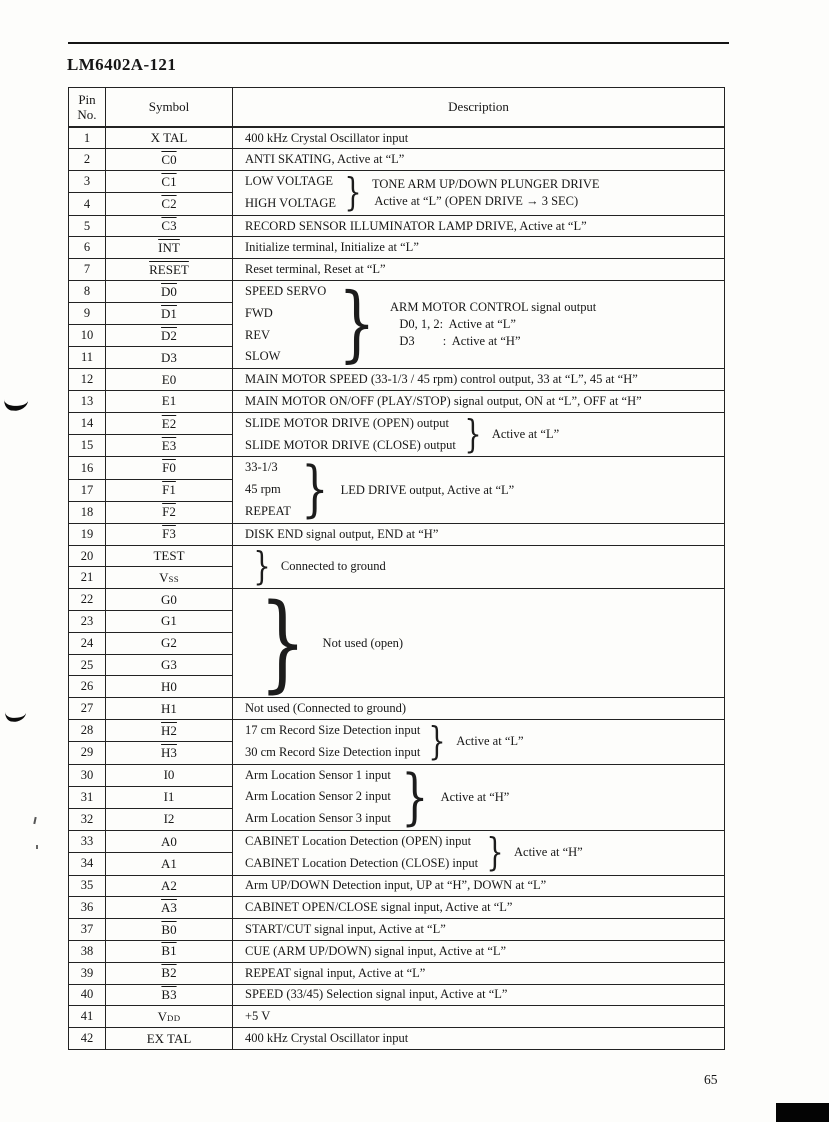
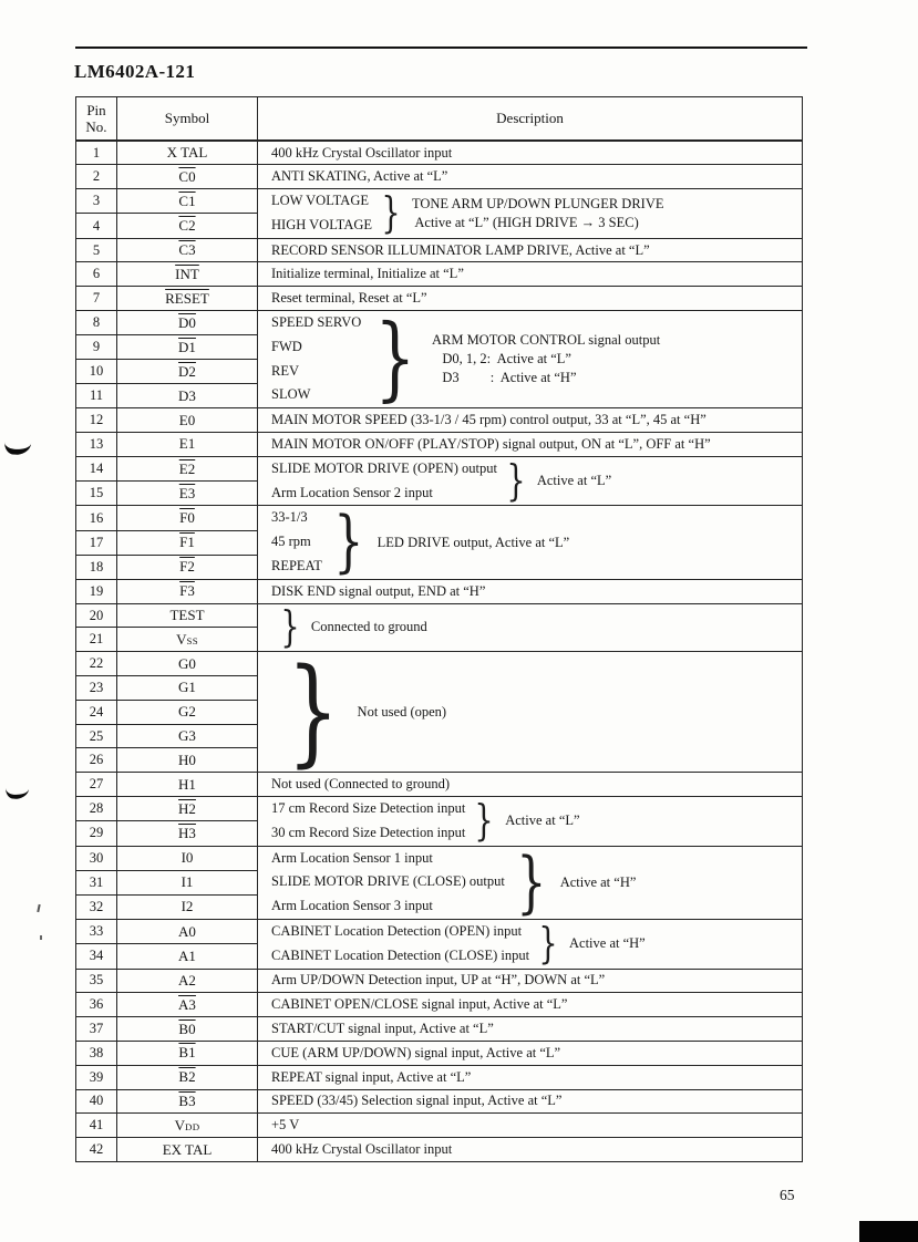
  LM6402A-121
  Pin No.	Symbol	Description
  1	X TAL	400 kHz Crystal Oscillator input
  2	C0	ANTI SKATING, Active at “L”
- 3	C1	LOW VOLTAGEHIGH VOLTAGE} TONE ARM UP/DOWN PLUNGER DRIVE Active at “L” (OPEN DRIVE → 3 SEC)
+ 3	C1	LOW VOLTAGEHIGH VOLTAGE} TONE ARM UP/DOWN PLUNGER DRIVE Active at “L” (HIGH DRIVE → 3 SEC)
  4	C2
  5	C3	RECORD SENSOR ILLUMINATOR LAMP DRIVE, Active at “L”
  6	INT	Initialize terminal, Initialize at “L”
  7	RESET	Reset terminal, Reset at “L”
  8	D0	SPEED SERVOFWDREVSLOW} ARM MOTOR CONTROL signal output D0, 1, 2: Active at “L” D3 : Active at “H”
  9	D1
  10	D2
  11	D3
  12	E0	MAIN MOTOR SPEED (33-1/3 / 45 rpm) control output, 33 at “L”, 45 at “H”
  13	E1	MAIN MOTOR ON/OFF (PLAY/STOP) signal output, ON at “L”, OFF at “H”
- 14	E2	SLIDE MOTOR DRIVE (OPEN) outputSLIDE MOTOR DRIVE (CLOSE) output} Active at “L”
+ 14	E2	SLIDE MOTOR DRIVE (OPEN) outputArm Location Sensor 2 input} Active at “L”
  15	E3
  16	F0	33-1/345 rpmREPEAT} LED DRIVE output, Active at “L”
  17	F1
  18	F2
  19	F3	DISK END signal output, END at “H”
  20	TEST	} Connected to ground
  21	VSS
  22	G0	} Not used (open)
  23	G1
  24	G2
  25	G3
  26	H0
  27	H1	Not used (Connected to ground)
  28	H2	17 cm Record Size Detection input30 cm Record Size Detection input} Active at “L”
  29	H3
- 30	I0	Arm Location Sensor 1 inputArm Location Sensor 2 inputArm Location Sensor 3 input} Active at “H”
+ 30	I0	Arm Location Sensor 1 inputSLIDE MOTOR DRIVE (CLOSE) outputArm Location Sensor 3 input} Active at “H”
  31	I1
  32	I2
  33	A0	CABINET Location Detection (OPEN) inputCABINET Location Detection (CLOSE) input} Active at “H”
  34	A1
  35	A2	Arm UP/DOWN Detection input, UP at “H”, DOWN at “L”
  36	A3	CABINET OPEN/CLOSE signal input, Active at “L”
  37	B0	START/CUT signal input, Active at “L”
  38	B1	CUE (ARM UP/DOWN) signal input, Active at “L”
  39	B2	REPEAT signal input, Active at “L”
  40	B3	SPEED (33/45) Selection signal input, Active at “L”
  41	VDD	+5 V
  42	EX TAL	400 kHz Crystal Oscillator input
  65
